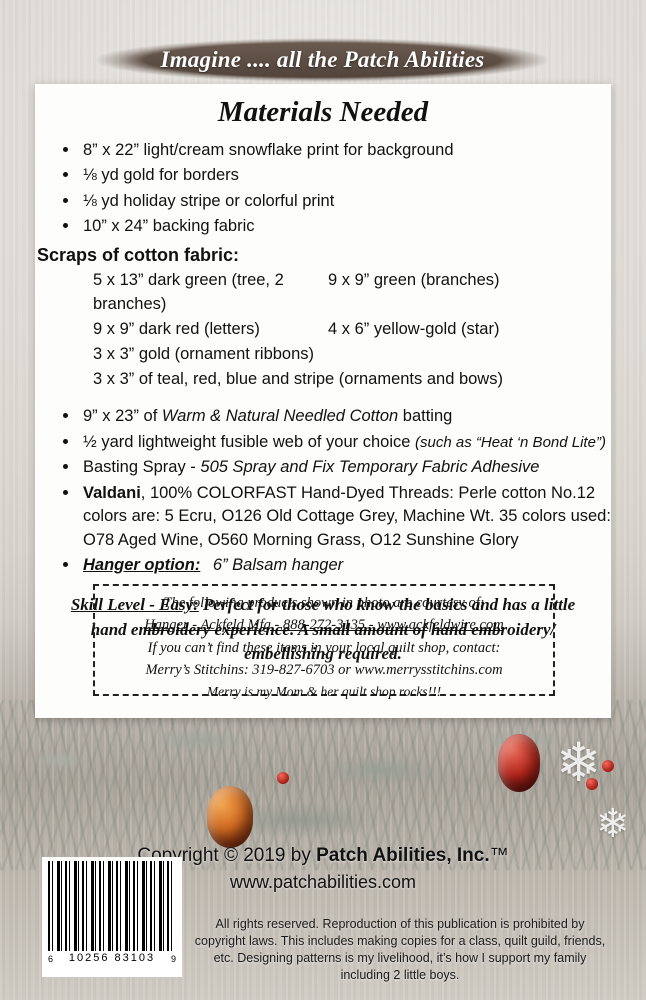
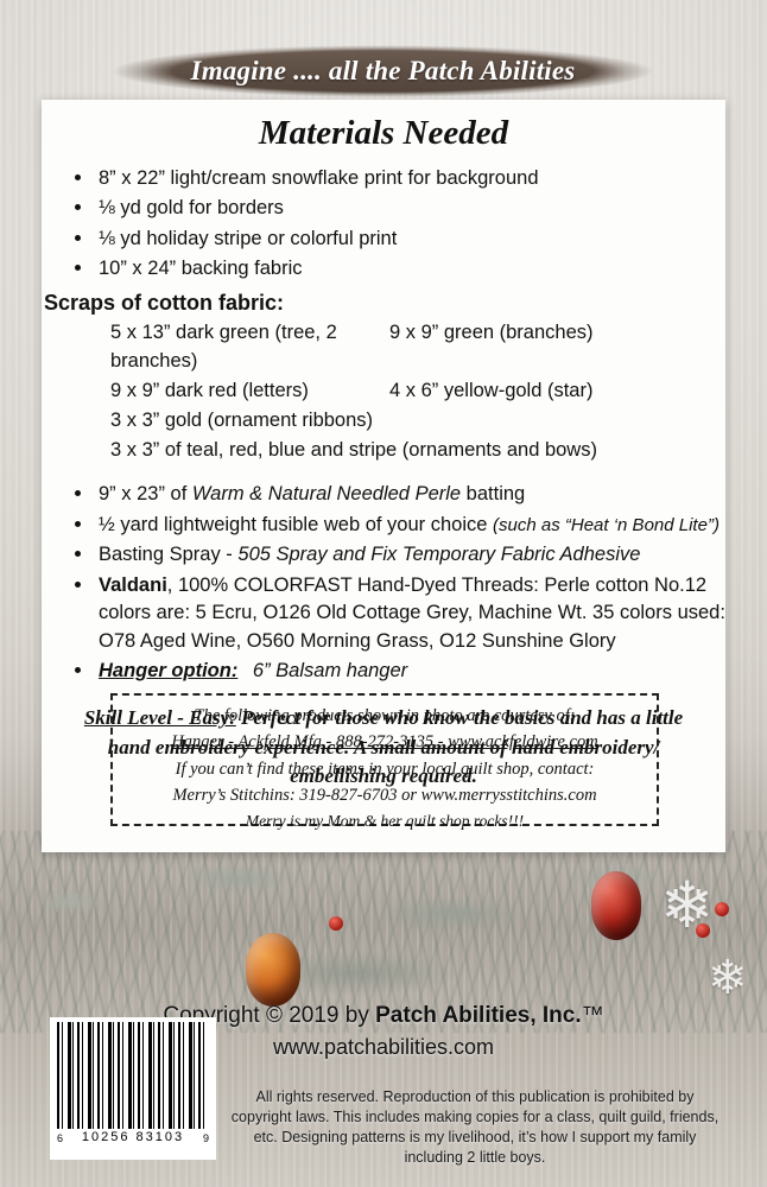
  ❄
  ❄
  Imagine .... all the Patch Abilities
  Materials Needed
  8” x 22” light/cream snowflake print for background
  ⅛ yd gold for borders
  ⅛ yd holiday stripe or colorful print
  10” x 24” backing fabric
  Scraps of cotton fabric:
  5 x 13” dark green (tree, 2 branches)
  9 x 9” green (branches)
  9 x 9” dark red (letters)
  4 x 6” yellow-gold (star)
  3 x 3” gold (ornament ribbons)
  3 x 3” of teal, red, blue and stripe (ornaments and bows)
- 9” x 23” of Warm & Natural Needled Cotton batting
+ 9” x 23” of Warm & Natural Needled Perle batting
  ½ yard lightweight fusible web of your choice (such as “Heat ‘n Bond Lite”)
  Basting Spray - 505 Spray and Fix Temporary Fabric Adhesive
  Valdani, 100% COLORFAST Hand-Dyed Threads: Perle cotton No.12
  colors are: 5 Ecru, O126 Old Cottage Grey, Machine Wt. 35 colors used:
  O78 Aged Wine, O560 Morning Grass, O12 Sunshine Glory
  Hanger option: 6” Balsam hanger
  Skill Level - Easy: Perfect for those who know the basics and has a little hand embroidery experience. A small amount of hand embroidery/ embellishing required.
  The following products shown in photo are courtesy of:
  Hanger - Ackfeld Mfg - 888-272-3135 - www.ackfeldwire.com
  If you can’t find these items in your local quilt shop, contact:
  Merry’s Stitchins: 319-827-6703 or www.merrysstitchins.com
  Merry is my Mom & her quilt shop rocks!!!
  Copyright © 2019 by Patch Abilities, Inc.™
  www.patchabilities.com
  All rights reserved. Reproduction of this publication is prohibited by copyright laws. This includes making copies for a class, quilt guild, friends, etc. Designing patterns is my livelihood, it’s how I support my family including 2 little boys.
  6
  10256 83103
  9
